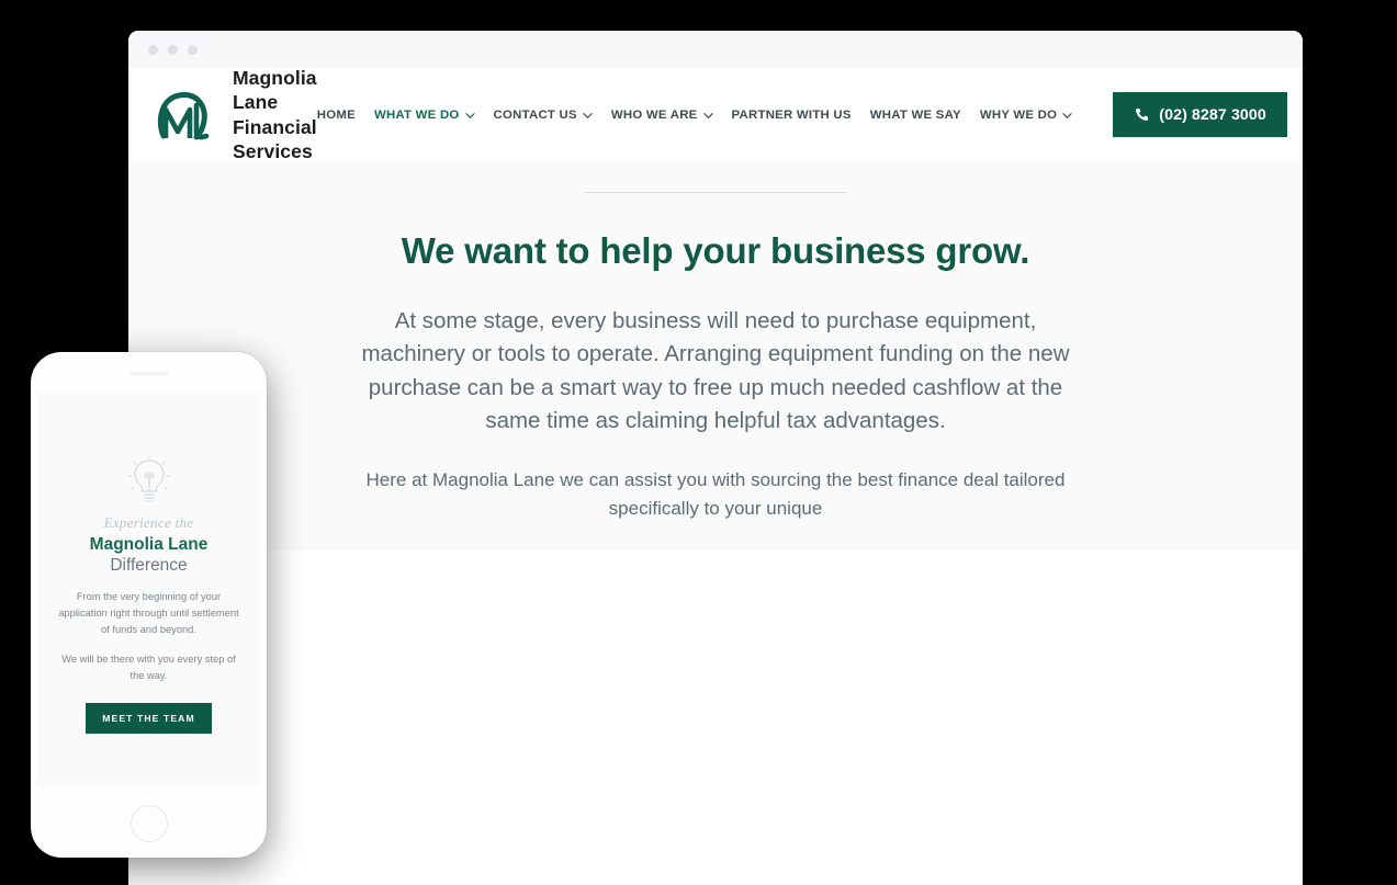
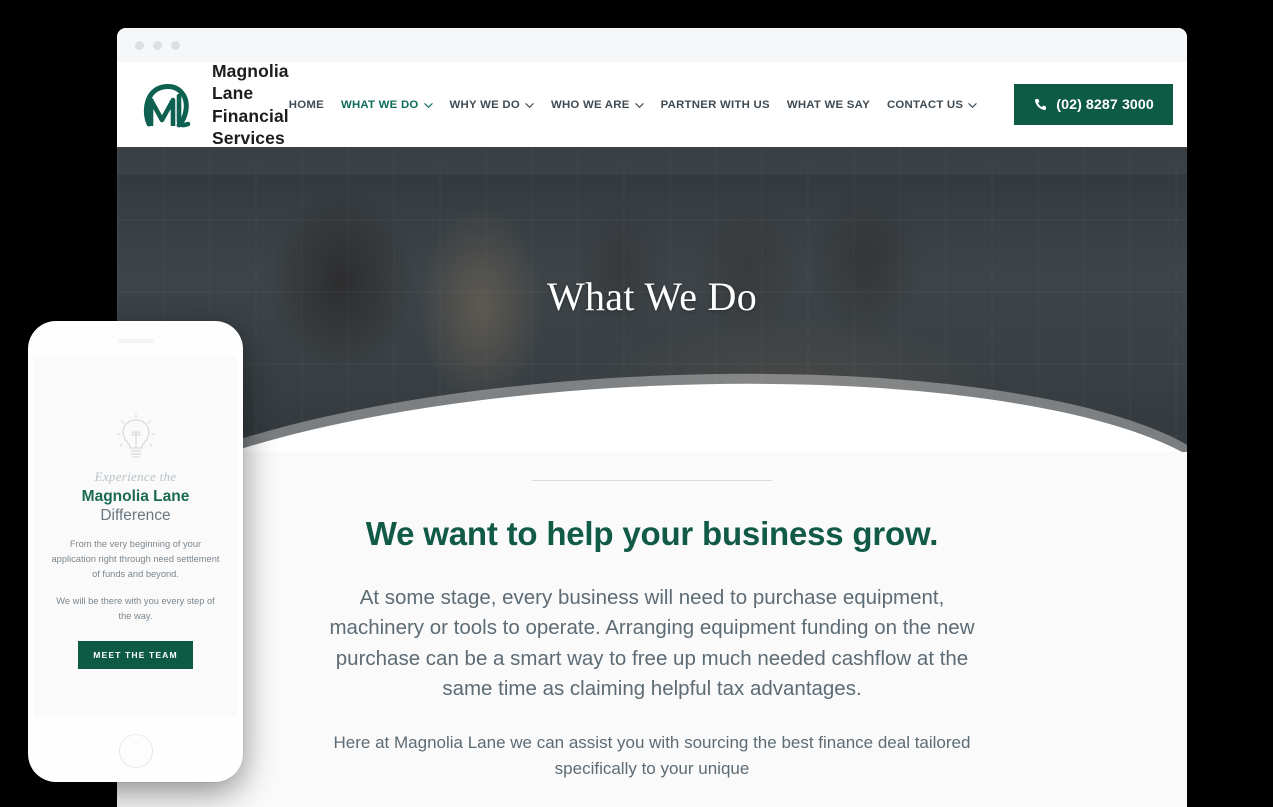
  Magnolia Lane
  Financial Services
  HOME
  WHAT WE DO
- CONTACT US
+ WHY WE DO
  WHO WE ARE
  PARTNER WITH US
  WHAT WE SAY
- WHY WE DO
+ CONTACT US
  (02) 8287 3000
+ What We Do
  We want to help your business grow.
  At some stage, every business will need to purchase equipment, machinery or tools to operate. Arranging equipment funding on the new purchase can be a smart way to free up much needed cashflow at the same time as claiming helpful tax advantages.
  Here at Magnolia Lane we can assist you with sourcing the best finance deal tailored specifically to your unique
  Experience the
  Magnolia Lane
  Difference
- From the very beginning of your application right through until settlement of funds and beyond.
+ From the very beginning of your application right through need settlement of funds and beyond.
  We will be there with you every step of the way.
  MEET THE TEAM
